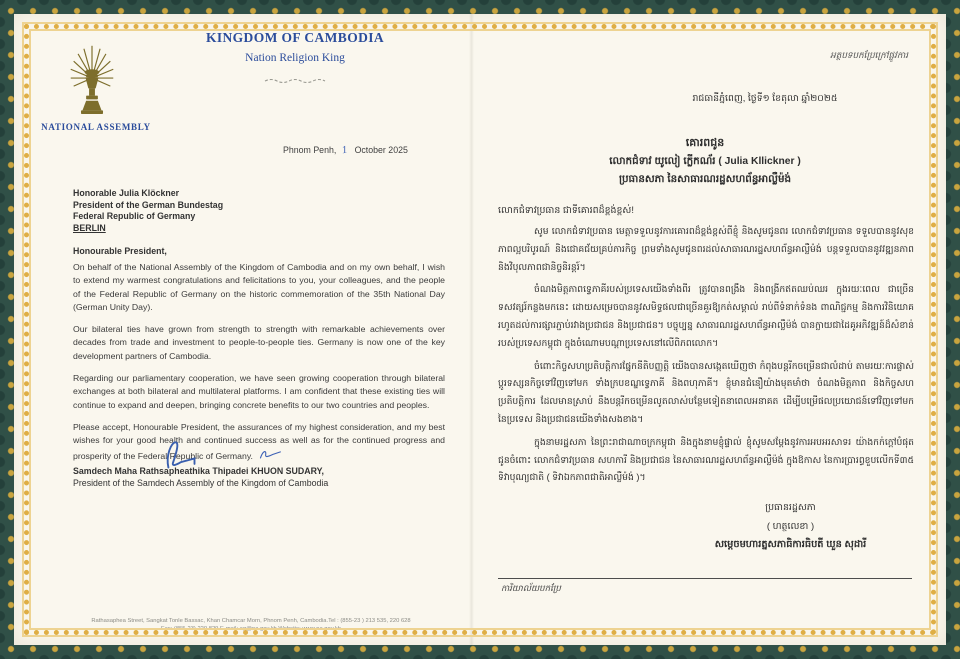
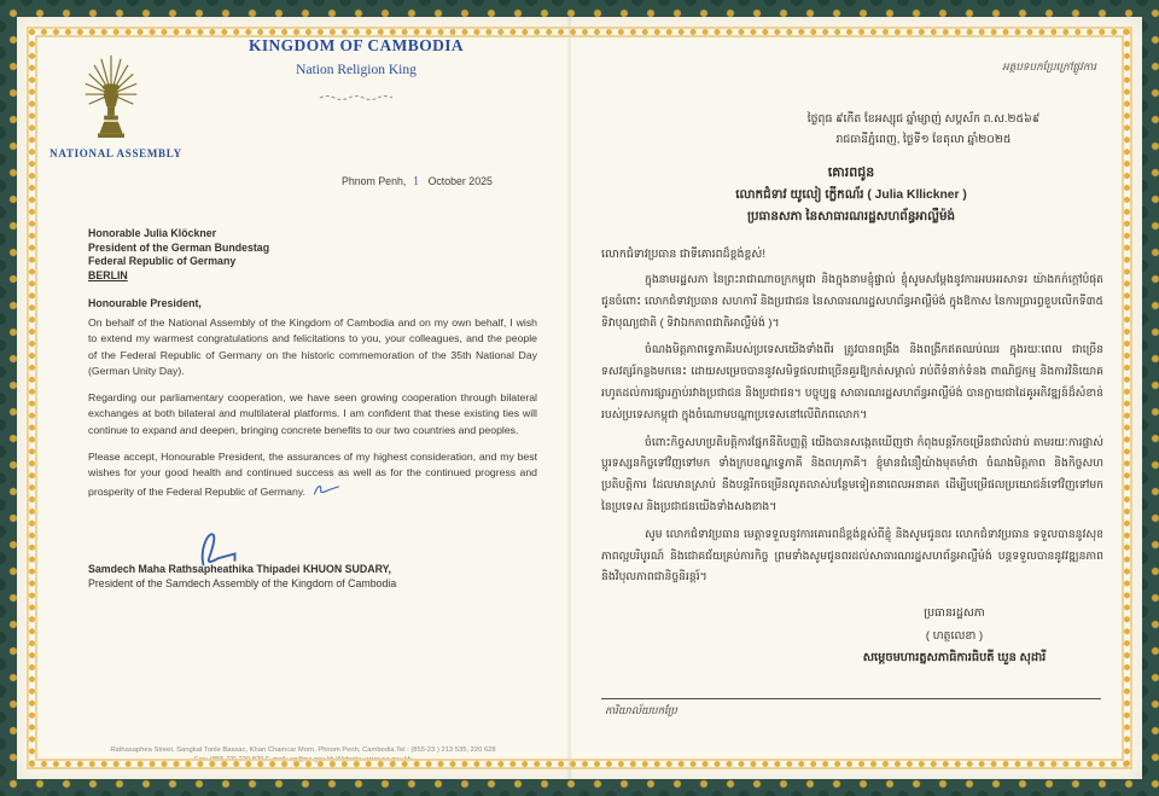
  NATIONAL ASSEMBLY
  KINGDOM OF CAMBODIA
  Nation Religion King
  Honorable Julia Klöckner
  President of the German Bundestag
  Federal Republic of Germany
  BERLIN
  Honourable President,
  On behalf of the National Assembly of the Kingdom of Cambodia and on my own behalf, I wish to extend my warmest congratulations and felicitations to you, your colleagues, and the people of the Federal Republic of Germany on the historic commemoration of the 35th National Day (German Unity Day).
- Our bilateral ties have grown from strength to strength with remarkable achievements over decades from trade and investment to people-to-people ties. Germany is now one of the key development partners of Cambodia.
  Regarding our parliamentary cooperation, we have seen growing cooperation through bilateral exchanges at both bilateral and multilateral platforms. I am confident that these existing ties will continue to expand and deepen, bringing concrete benefits to our two countries and peoples.
  Please accept, Honourable President, the assurances of my highest consideration, and my best wishes for your good health and continued success as well as for the continued progress and prosperity of the Federal Republic of Germany.
  Samdech Maha Rathsapheathika Thipadei KHUON SUDARY,
  President of the Samdech Assembly of the Kingdom of Cambodia
  អត្ថបទបកប្រែក្រៅផ្លូវការ
+ ថ្ងៃពុធ ៩កើត ខែអស្សុជ ឆ្នាំម្សាញ់ សប្តស័ក ព.ស.២៥៦៩
  រាជធានីភ្នំពេញ, ថ្ងៃទី១ ខែតុលា ឆ្នាំ២០២៥
  គោរពជូន
  លោកជំទាវ យូលៀ ក្លើកណ័រ ( Julia Kllickner )
  ប្រធានសភា នៃសាធារណរដ្ឋសហព័ន្ធអាល្លឺម៉ង់
  លោកជំទាវប្រធាន ជាទីគោរពដ៏ខ្ពង់ខ្ពស់!
- សូម លោកជំទាវប្រធាន មេត្តាទទួលនូវការគោរពដ៏ខ្ពង់ខ្ពស់ពីខ្ញុំ និងសូមជូនពរ លោកជំទាវប្រធាន ទទួលបាននូវសុខភាពល្អបរិបូរណ៍ និងជោគជ័យគ្រប់ភារកិច្ច ព្រមទាំងសូមជូនពរដល់សាធារណរដ្ឋសហព័ន្ធអាល្លឺម៉ង់ បន្តទទួលបាននូវវឌ្ឍនភាព និងវិបុលភាពជានិច្ចនិរន្តរ៍។
+ ក្នុងនាមរដ្ឋសភា នៃព្រះរាជាណាចក្រកម្ពុជា និងក្នុងនាមខ្ញុំផ្ទាល់ ខ្ញុំសូមសម្ដែងនូវការអបអរសាទរ យ៉ាងកក់ក្ដៅបំផុត ជូនចំពោះ លោកជំទាវប្រធាន សហការី និងប្រជាជន នៃសាធារណរដ្ឋសហព័ន្ធអាល្លឺម៉ង់ ក្នុងឱកាស នៃការប្រារព្ធខួបលើកទី៣៥ ទិវាបុណ្យជាតិ ( ទិវាឯកភាពជាតិអាល្លឺម៉ង់ )។
  ចំណងមិត្តភាពទ្វេភាគីរបស់ប្រទេសយើងទាំងពីរ ត្រូវបានពង្រឹង និងពង្រីកឥតឈប់ឈរ ក្នុងរយៈពេល ជាច្រើនទសវត្សរ៍កន្លងមកនេះ ដោយសម្រេចបាននូវសមិទ្ធផលជាច្រើនគួរឱ្យកត់សម្គាល់ រាប់ពីទំនាក់ទំនង ពាណិជ្ជកម្ម និងការវិនិយោគ រហូតដល់ការផ្សារភ្ជាប់រវាងប្រជាជន និងប្រជាជន។ បច្ចុប្បន្ន សាធារណរដ្ឋសហព័ន្ធអាល្លឺម៉ង់ បានក្លាយជាដៃគូអភិវឌ្ឍន៍ដ៏សំខាន់របស់ប្រទេសកម្ពុជា ក្នុងចំណោមបណ្ដាប្រទេសនៅលើពិភពលោក។
  ចំពោះកិច្ចសហប្រតិបត្តិការផ្នែកនីតិបញ្ញត្តិ យើងបានសង្កេតឃើញថា កំពុងបន្តរីកចម្រើនជាលំដាប់ តាមរយៈការផ្លាស់ប្ដូរទស្សនកិច្ចទៅវិញទៅមក ទាំងក្របខណ្ឌទ្វេភាគី និងពហុភាគី។ ខ្ញុំមានជំនឿយ៉ាងមុតមាំថា ចំណងមិត្តភាព និងកិច្ចសហប្រតិបត្តិការ ដែលមានស្រាប់ នឹងបន្តរីកចម្រើនលូតលាស់បន្ថែមទៀតនាពេលអនាគត ដើម្បីបម្រើផលប្រយោជន៍ទៅវិញទៅមក នៃប្រទេស និងប្រជាជនយើងទាំងសងខាង។
- ក្នុងនាមរដ្ឋសភា នៃព្រះរាជាណាចក្រកម្ពុជា និងក្នុងនាមខ្ញុំផ្ទាល់ ខ្ញុំសូមសម្ដែងនូវការអបអរសាទរ យ៉ាងកក់ក្ដៅបំផុត ជូនចំពោះ លោកជំទាវប្រធាន សហការី និងប្រជាជន នៃសាធារណរដ្ឋសហព័ន្ធអាល្លឺម៉ង់ ក្នុងឱកាស នៃការប្រារព្ធខួបលើកទី៣៥ ទិវាបុណ្យជាតិ ( ទិវាឯកភាពជាតិអាល្លឺម៉ង់ )។
+ សូម លោកជំទាវប្រធាន មេត្តាទទួលនូវការគោរពដ៏ខ្ពង់ខ្ពស់ពីខ្ញុំ និងសូមជូនពរ លោកជំទាវប្រធាន ទទួលបាននូវសុខភាពល្អបរិបូរណ៍ និងជោគជ័យគ្រប់ភារកិច្ច ព្រមទាំងសូមជូនពរដល់សាធារណរដ្ឋសហព័ន្ធអាល្លឺម៉ង់ បន្តទទួលបាននូវវឌ្ឍនភាព និងវិបុលភាពជានិច្ចនិរន្តរ៍។
  ប្រធានរដ្ឋសភា
  ( ហត្ថលេខា )
  សម្ដេចមហារត្នសភាធិការធិបតី ឃួន សុដារី
  ការិយាល័យបកប្រែ
